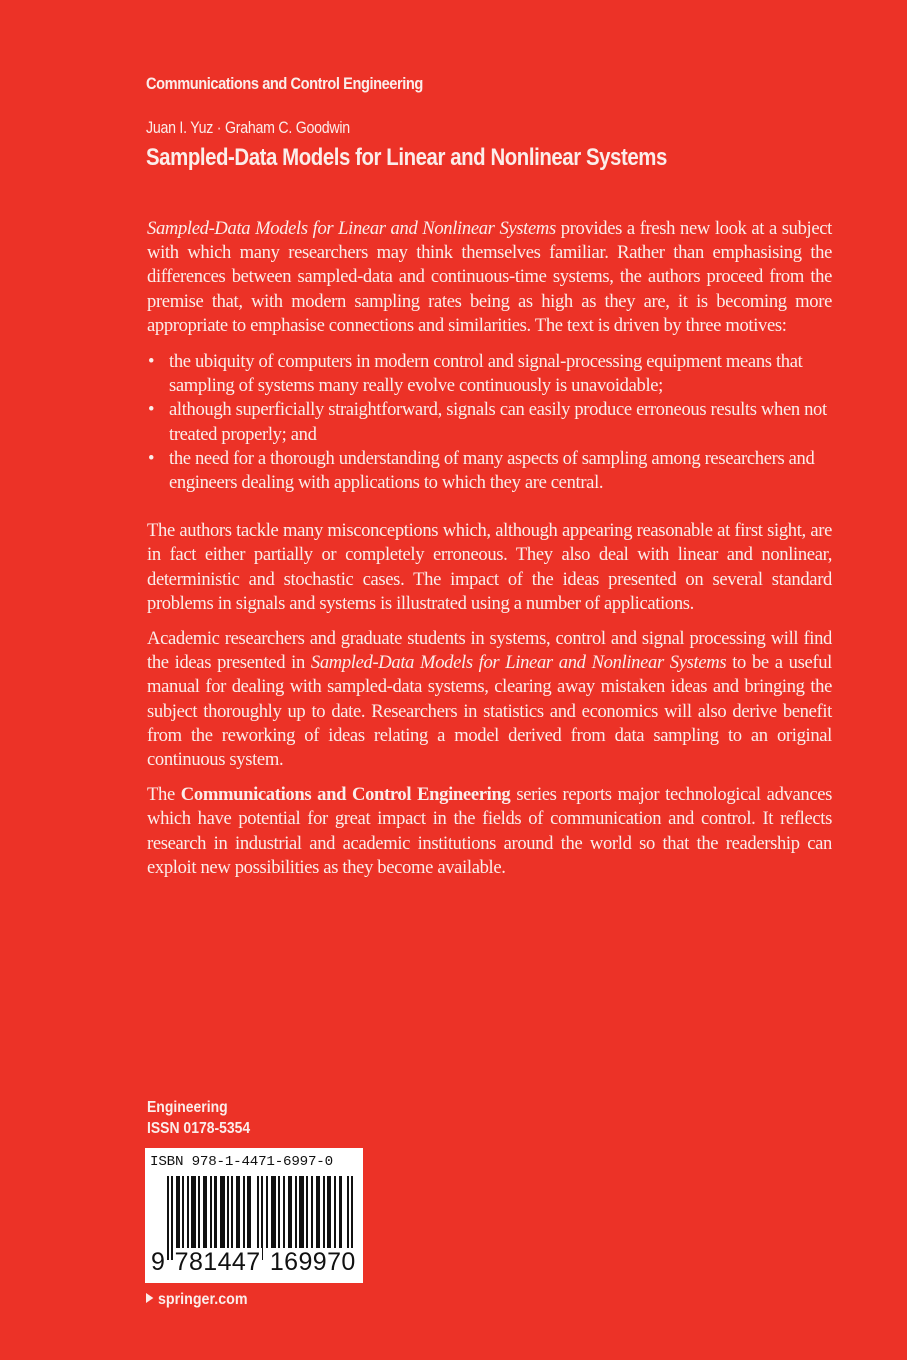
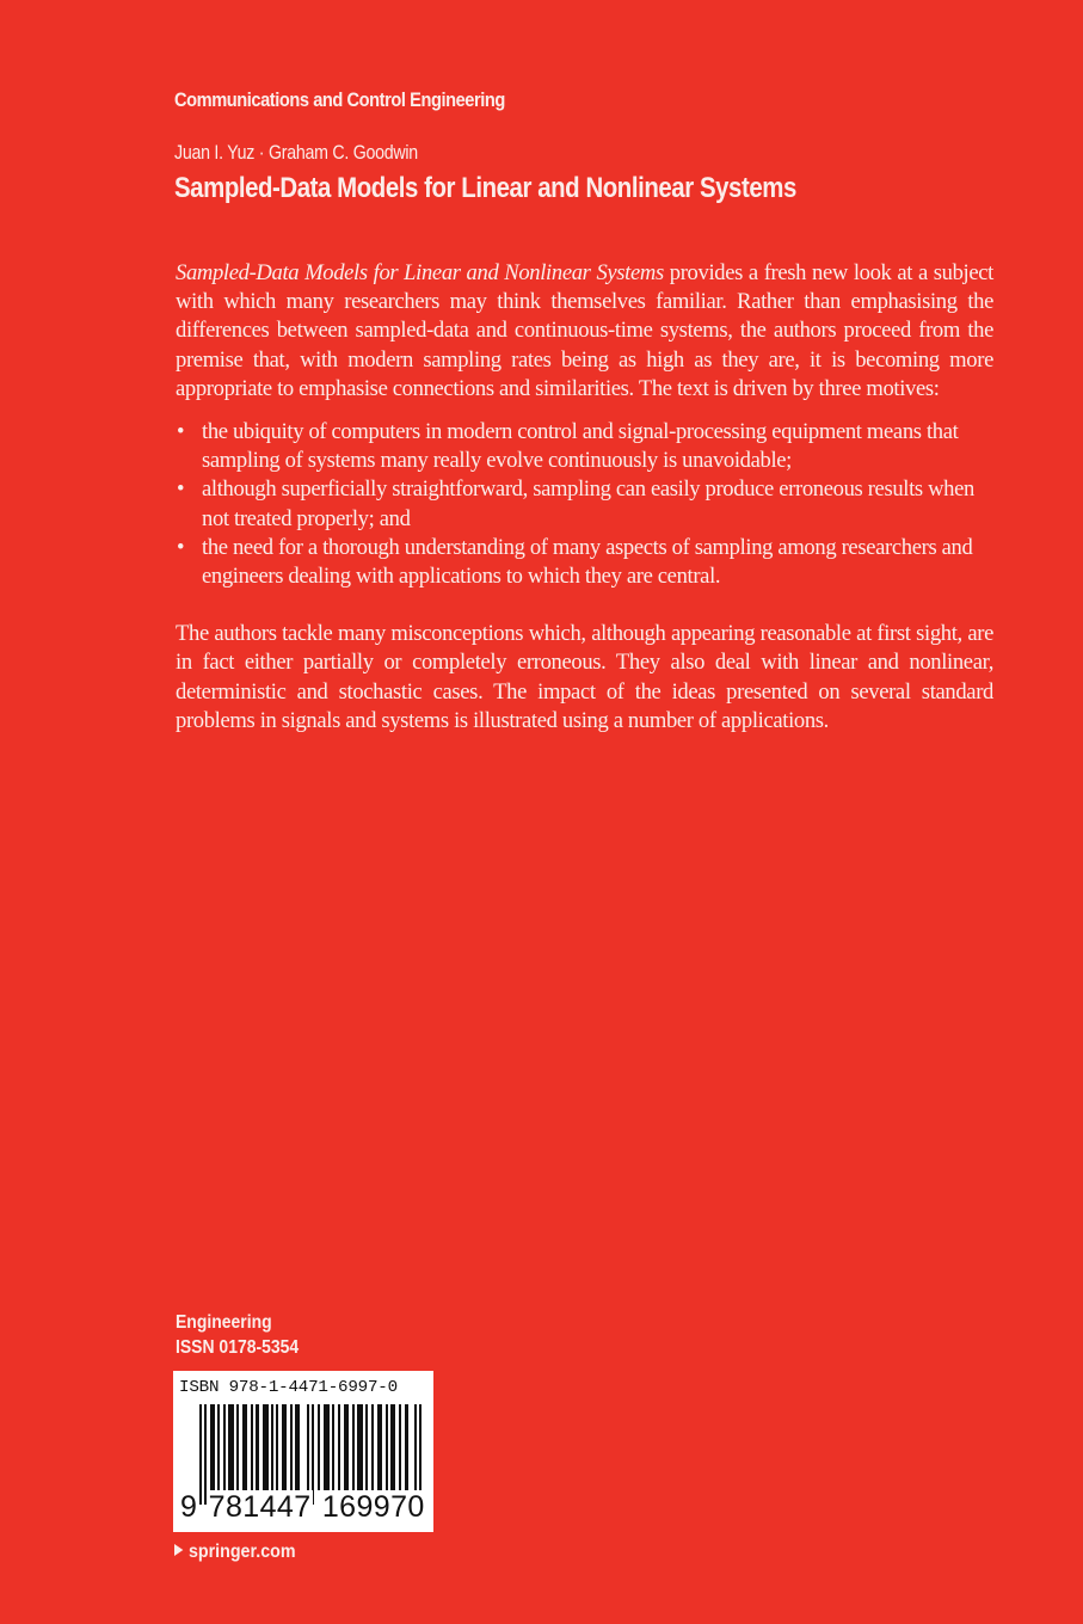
  Communications and Control Engineering
  Juan I. Yuz · Graham C. Goodwin
  Sampled-Data Models for Linear and Nonlinear Systems
  Sampled-Data Models for Linear and Nonlinear Systems provides a fresh new look at a subject with which many researchers may think themselves familiar. Rather than emphasising the differences between sampled-data and continuous-time systems, the authors proceed from the premise that, with modern sampling rates being as high as they are, it is becoming more appropriate to emphasise connections and similarities. The text is driven by three motives:
  •
  the ubiquity of computers in modern control and signal-processing equipment means that sampling of systems many really evolve continuously is unavoidable;
  •
- although superficially straightforward, signals can easily produce erroneous results when not treated properly; and
+ although superficially straightforward, sampling can easily produce erroneous results when not treated properly; and
  •
  the need for a thorough understanding of many aspects of sampling among researchers and engineers dealing with applications to which they are central.
  The authors tackle many misconceptions which, although appearing reasonable at first sight, are in fact either partially or completely erroneous. They also deal with linear and nonlinear, deterministic and stochastic cases. The impact of the ideas presented on several standard problems in signals and systems is illustrated using a number of applications.
- Academic researchers and graduate students in systems, control and signal processing will find the ideas presented in Sampled-Data Models for Linear and Nonlinear Systems to be a useful manual for dealing with sampled-data systems, clearing away mistaken ideas and bringing the subject thoroughly up to date. Researchers in statistics and economics will also derive benefit from the reworking of ideas relating a model derived from data sampling to an original continuous system.
- The Communications and Control Engineering series reports major technological advances which have potential for great impact in the fields of communication and control. It reflects research in industrial and academic institutions around the world so that the readership can exploit new possibilities as they become available.
  Engineering
  ISSN 0178-5354
  ISBN 978-1-4471-6997-0
  9 781447 169970
  springer.com
